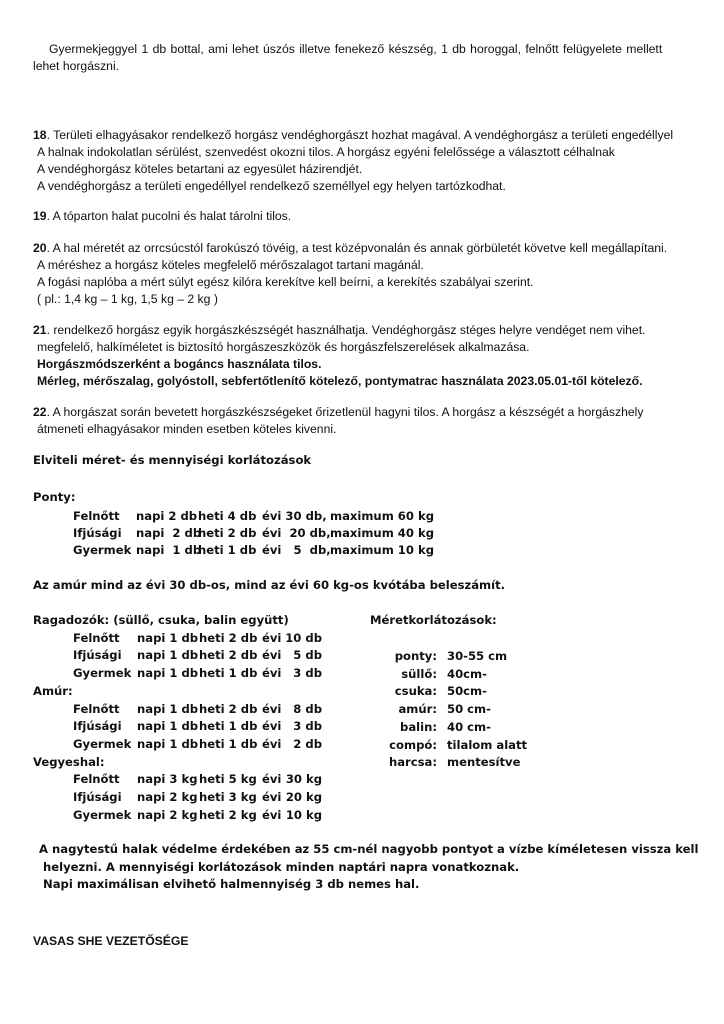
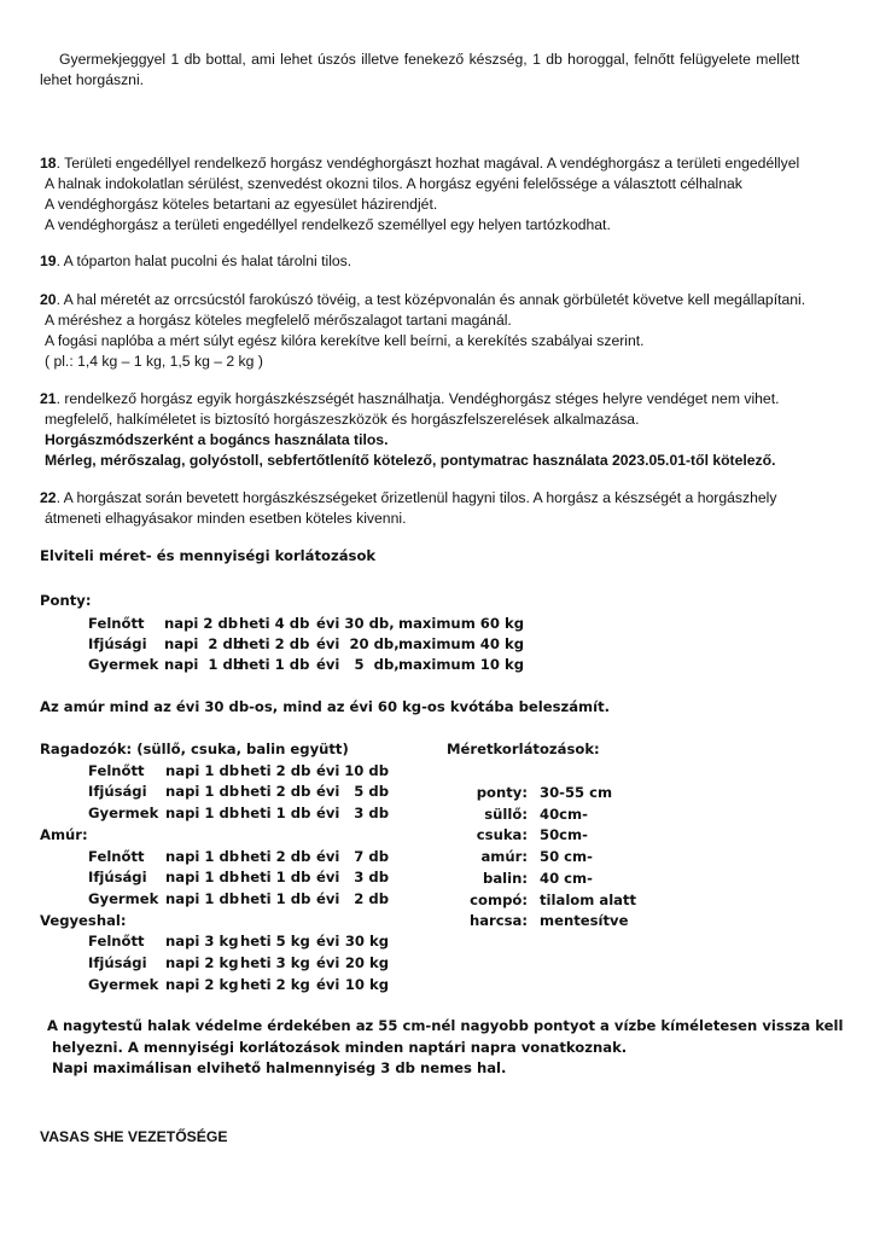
  Gyermekjeggyel 1 db bottal, ami lehet úszós illetve fenekező készség, 1 db horoggal, felnőtt felügyelete mellett
  lehet horgászni.
- 18. Területi elhagyásakor rendelkező horgász vendéghorgászt hozhat magával. A vendéghorgász a területi engedéllyel
+ 18. Területi engedéllyel rendelkező horgász vendéghorgászt hozhat magával. A vendéghorgász a területi engedéllyel
  A halnak indokolatlan sérülést, szenvedést okozni tilos. A horgász egyéni felelőssége a választott célhalnak
  A vendéghorgász köteles betartani az egyesület házirendjét.
  A vendéghorgász a területi engedéllyel rendelkező személlyel egy helyen tartózkodhat.
  19. A tóparton halat pucolni és halat tárolni tilos.
  20. A hal méretét az orrcsúcstól farokúszó tövéig, a test középvonalán és annak görbületét követve kell megállapítani.
  A méréshez a horgász köteles megfelelő mérőszalagot tartani magánál.
  A fogási naplóba a mért súlyt egész kilóra kerekítve kell beírni, a kerekítés szabályai szerint.
  ( pl.: 1,4 kg – 1 kg, 1,5 kg – 2 kg )
  21. rendelkező horgász egyik horgászkészségét használhatja. Vendéghorgász stéges helyre vendéget nem vihet.
  megfelelő, halkíméletet is biztosító horgászeszközök és horgászfelszerelések alkalmazása.
  Horgászmódszerként a bogáncs használata tilos.
  Mérleg, mérőszalag, golyóstoll, sebfertőtlenítő kötelező, pontymatrac használata 2023.05.01-től kötelező.
  22. A horgászat során bevetett horgászkészségeket őrizetlenül hagyni tilos. A horgász a készségét a horgászhely
  átmeneti elhagyásakor minden esetben köteles kivenni.
  Elviteli méret- és mennyiségi korlátozások
  Ponty:
  Felnőtt
  napi 2 db
  heti 4 db
  évi 30 db,
  maximum 60 kg
  Ifjúsági
  napi 2 db
  heti 2 db
  évi 20 db,
  maximum 40 kg
  Gyermek
  napi 1 db
  heti 1 db
  évi 5 db,
  maximum 10 kg
  Az amúr mind az évi 30 db-os, mind az évi 60 kg-os kvótába beleszámít.
  Ragadozók: (süllő, csuka, balin együtt)
  Felnőtt
  napi 1 db
  heti 2 db
  évi
  10 db
  Ifjúsági
  napi 1 db
  heti 2 db
  évi
  5 db
  Gyermek
  napi 1 db
  heti 1 db
  évi
  3 db
  Amúr:
  Felnőtt
  napi 1 db
  heti 2 db
  évi
- 8 db
+ 7 db
  Ifjúsági
  napi 1 db
  heti 1 db
  évi
  3 db
  Gyermek
  napi 1 db
  heti 1 db
  évi
  2 db
  Vegyeshal:
  Felnőtt
  napi 3 kg
  heti 5 kg
  évi
  30 kg
  Ifjúsági
  napi 2 kg
  heti 3 kg
  évi
  20 kg
  Gyermek
  napi 2 kg
  heti 2 kg
  évi
  10 kg
  Méretkorlátozások:
  ponty:
  30-55 cm
  süllő:
  40cm-
  csuka:
  50cm-
  amúr:
  50 cm-
  balin:
  40 cm-
  compó:
  tilalom alatt
  harcsa:
  mentesítve
  A nagytestű halak védelme érdekében az 55 cm-nél nagyobb pontyot a vízbe kíméletesen vissza kell
  helyezni. A mennyiségi korlátozások minden naptári napra vonatkoznak.
  Napi maximálisan elvihető halmennyiség 3 db nemes hal.
  VASAS SHE VEZETŐSÉGE
